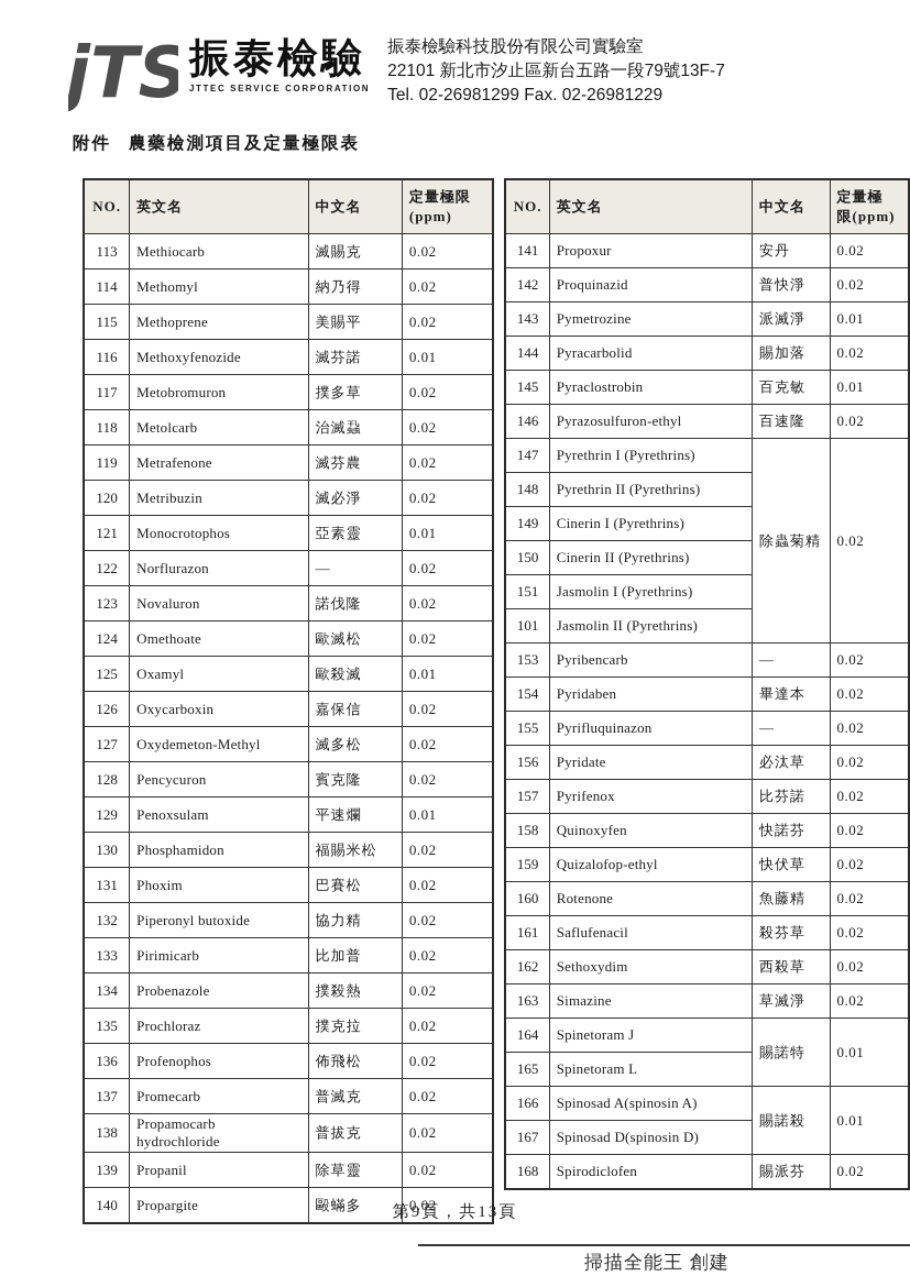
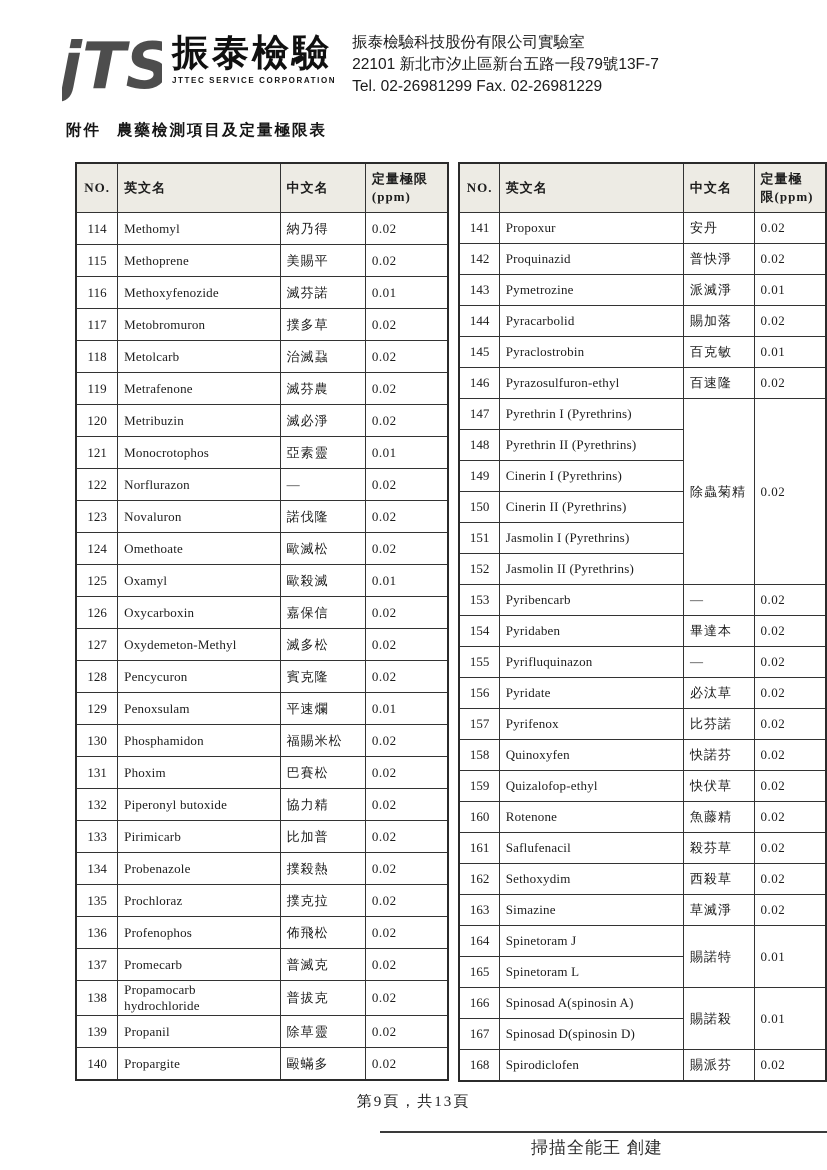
  jTS
  振泰檢驗
  JTTEC SERVICE CORPORATION
  振泰檢驗科技股份有限公司實驗室
  22101 新北市汐止區新台五路一段79號13F-7
  Tel. 02-26981299 Fax. 02-26981229
  附件
  農藥檢測項目及定量極限表
  NO.	英文名	中文名	定量極限 (ppm)
- 113	Methiocarb	滅賜克	0.02
  114	Methomyl	納乃得	0.02
  115	Methoprene	美賜平	0.02
  116	Methoxyfenozide	滅芬諾	0.01
  117	Metobromuron	撲多草	0.02
  118	Metolcarb	治滅蝨	0.02
  119	Metrafenone	滅芬農	0.02
  120	Metribuzin	滅必淨	0.02
  121	Monocrotophos	亞素靈	0.01
  122	Norflurazon	—	0.02
  123	Novaluron	諾伐隆	0.02
  124	Omethoate	歐滅松	0.02
  125	Oxamyl	歐殺滅	0.01
  126	Oxycarboxin	嘉保信	0.02
  127	Oxydemeton-Methyl	滅多松	0.02
  128	Pencycuron	賓克隆	0.02
  129	Penoxsulam	平速爛	0.01
  130	Phosphamidon	福賜米松	0.02
  131	Phoxim	巴賽松	0.02
  132	Piperonyl butoxide	協力精	0.02
  133	Pirimicarb	比加普	0.02
  134	Probenazole	撲殺熱	0.02
  135	Prochloraz	撲克拉	0.02
  136	Profenophos	佈飛松	0.02
  137	Promecarb	普滅克	0.02
  138	Propamocarb hydrochloride	普拔克	0.02
  139	Propanil	除草靈	0.02
  140	Propargite	毆蟎多	0.02
  NO.	英文名	中文名	定量極 限(ppm)
  141	Propoxur	安丹	0.02
  142	Proquinazid	普快淨	0.02
  143	Pymetrozine	派滅淨	0.01
  144	Pyracarbolid	賜加落	0.02
  145	Pyraclostrobin	百克敏	0.01
  146	Pyrazosulfuron-ethyl	百速隆	0.02
  147	Pyrethrin I (Pyrethrins)	除蟲菊精	0.02
  148	Pyrethrin II (Pyrethrins)
  149	Cinerin I (Pyrethrins)
  150	Cinerin II (Pyrethrins)
  151	Jasmolin I (Pyrethrins)
- 101	Jasmolin II (Pyrethrins)
+ 152	Jasmolin II (Pyrethrins)
  153	Pyribencarb	—	0.02
  154	Pyridaben	畢達本	0.02
  155	Pyrifluquinazon	—	0.02
  156	Pyridate	必汰草	0.02
  157	Pyrifenox	比芬諾	0.02
  158	Quinoxyfen	快諾芬	0.02
  159	Quizalofop-ethyl	快伏草	0.02
  160	Rotenone	魚藤精	0.02
  161	Saflufenacil	殺芬草	0.02
  162	Sethoxydim	西殺草	0.02
  163	Simazine	草滅淨	0.02
  164	Spinetoram J	賜諾特	0.01
  165	Spinetoram L
  166	Spinosad A(spinosin A)	賜諾殺	0.01
  167	Spinosad D(spinosin D)
  168	Spirodiclofen	賜派芬	0.02
  第9頁，共13頁
  掃描全能王 創建
